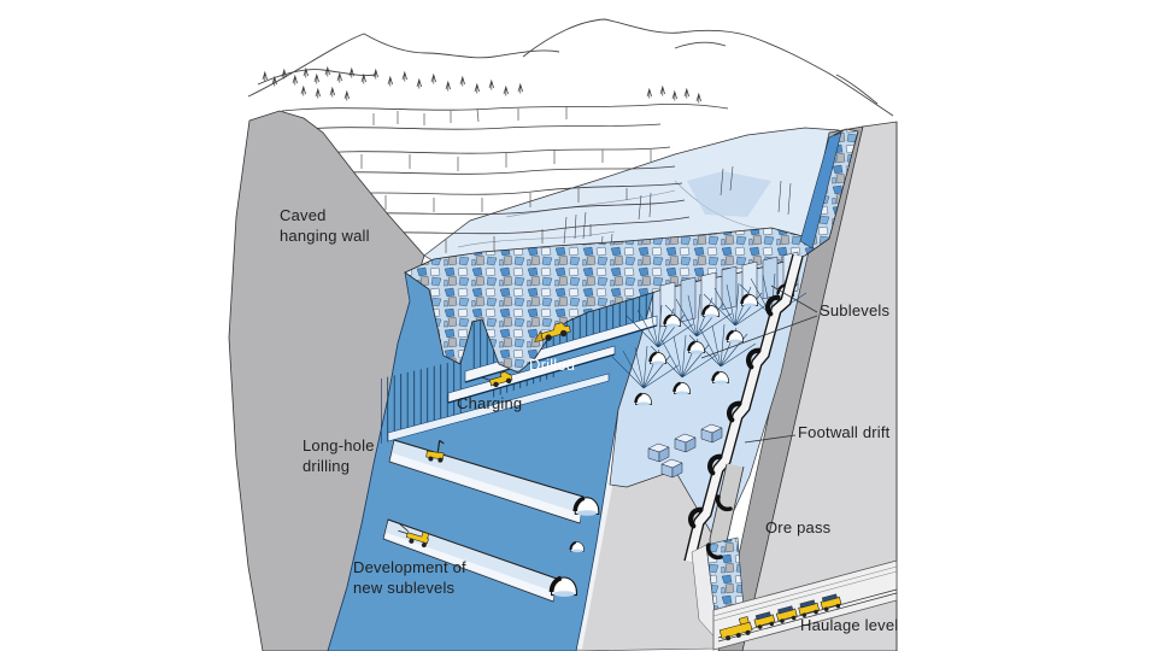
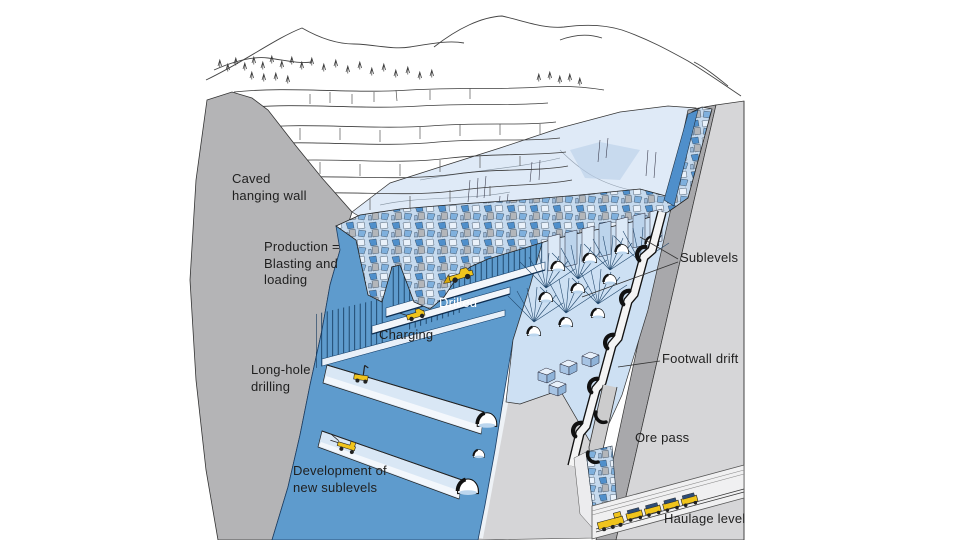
  Caved
  hanging wall
+ Production =
+ Blasting and
+ loading
  Drilled
  Charging
  Long-hole
  drilling
  Development of
  new sublevels
  Sublevels
  Footwall drift
  Ore pass
  Haulage level
